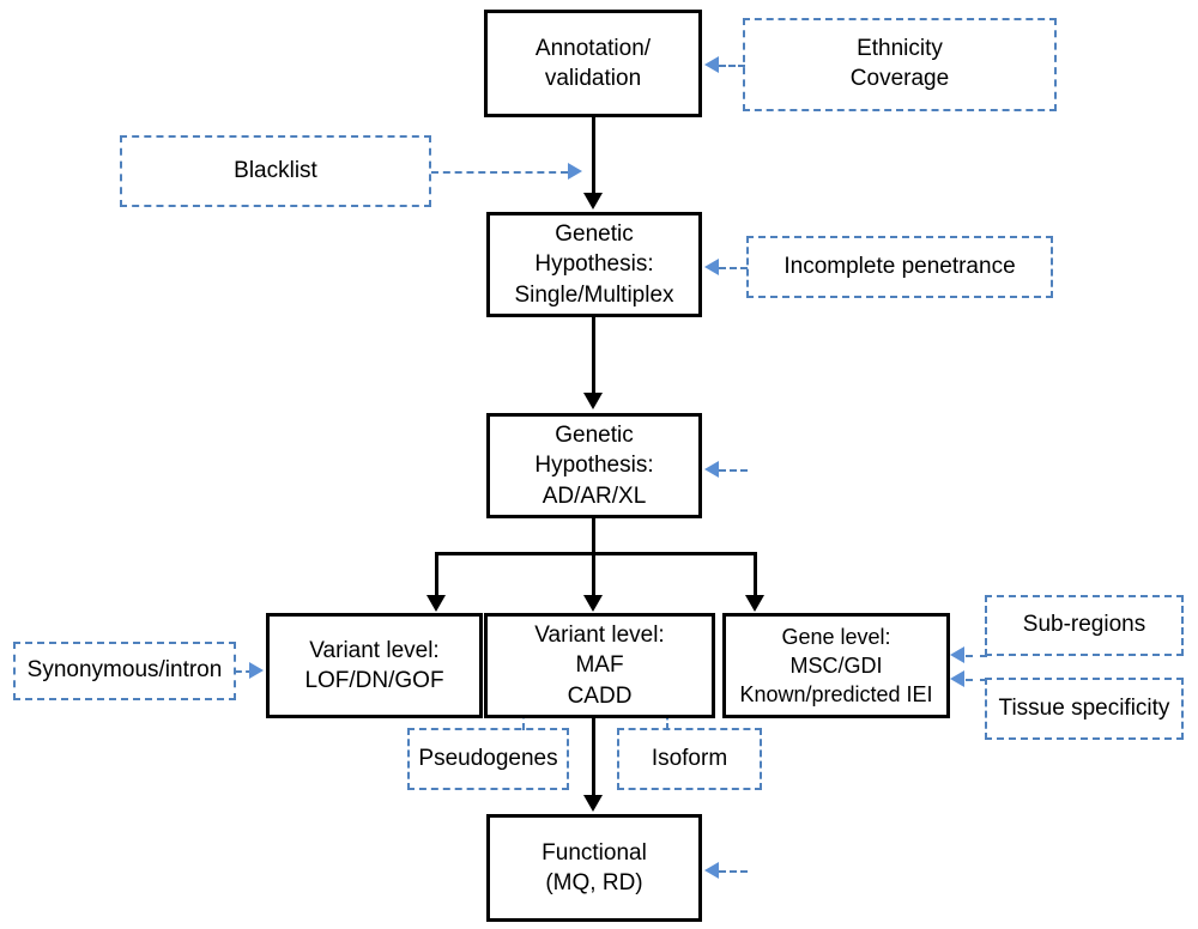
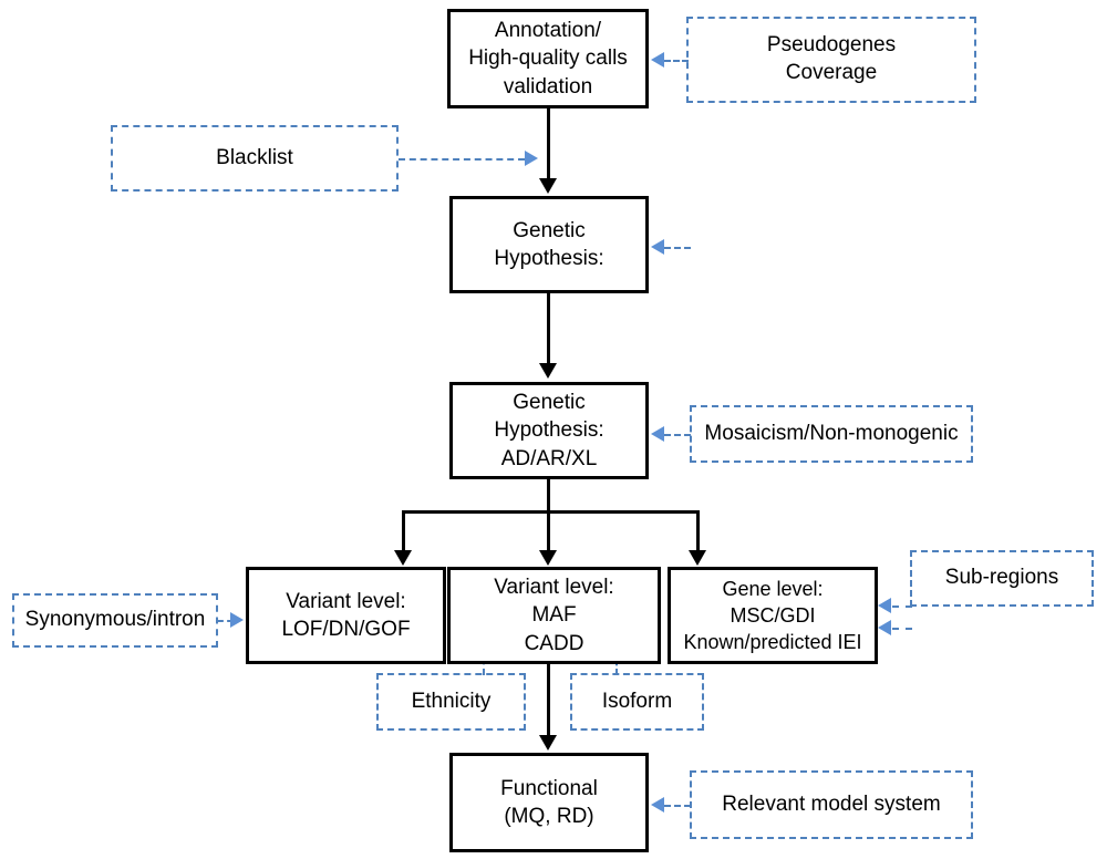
  Annotation/
+ High-quality calls
  validation
- Ethnicity
+ Pseudogenes
  Coverage
  Blacklist
  Genetic
  Hypothesis:
- Single/Multiplex
- Incomplete penetrance
  Genetic
  Hypothesis:
  AD/AR/XL
+ Mosaicism/Non-monogenic
  Variant level:
  LOF/DN/GOF
  Synonymous/intron
  Variant level:
  MAF
  CADD
- Pseudogenes
+ Ethnicity
  Isoform
  Gene level:
  MSC/GDI
  Known/predicted IEI
  Sub-regions
- Tissue specificity
  Functional
  (MQ, RD)
+ Relevant model system
